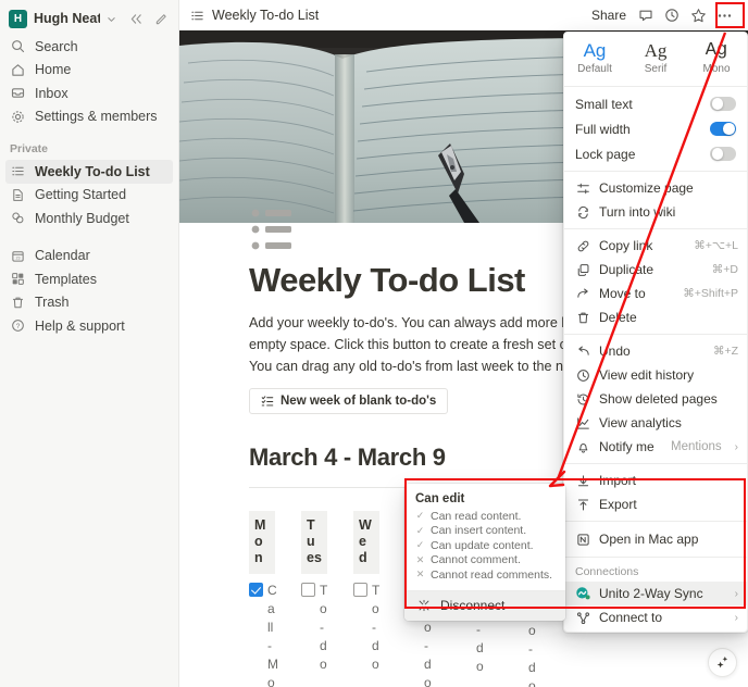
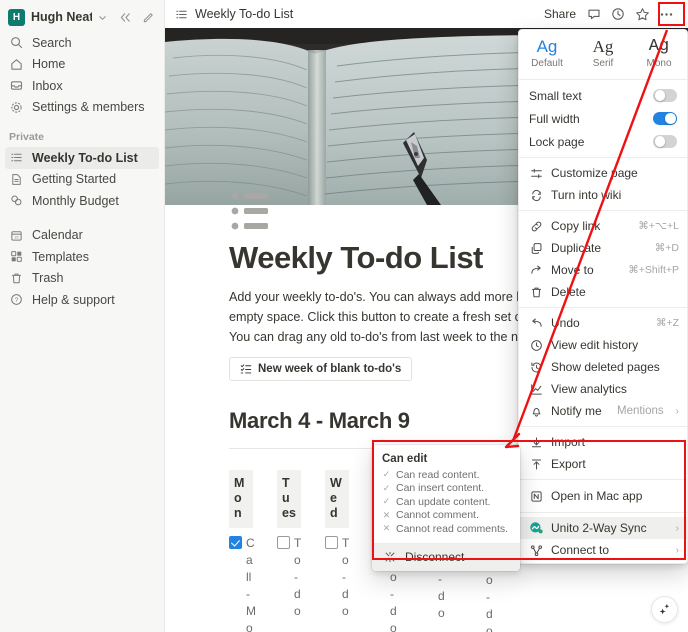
  H
  Hugh Neat
  Search
  Home
  Inbox
  Settings & members
  Private
  Weekly To-do List
  Getting Started
  Monthly Budget
  Calendar
  Templates
  Trash
  Help & support
  Weekly To-do List
  Share
  Weekly To-do List
  Add your weekly to-do's. You can always add more
  empty space. Click this button to create a fresh set
  You can drag any old to-do's from last week to the n
  New week of blank to-do's
  March 4 - March 9
  Mon
  Call-Mo
  Tues
  To-do
  Wed
  To-do
  o-do
  o-do
  Ag
  Default
  Ag
  Serif
  Ag
  Mono
  Small text
  Full width
  Lock page
  Customizeage
  Turn intoiki
  Copy link
  ⌘+⌥+L
  Duplicate
  ⌘+D
  Mov to
  ⌘+Shift+P
  Deete
  Undo
  ⌘+Z
  View edit history
  Show deleted pages
  View analytics
  Notify me
  Mentions
  ›
  Import
  Export
  Open in Mac app
- Connections
  Unito 2-Way Sync
  ›
  Connect to
  ›
  Can edit
  ✓
  Can read content.
  ✓
  Can insert content.
  ✓
  Can update content.
  ✕
  Cannot comment.
  ✕
  Cannot read comments.
  Disconnect
